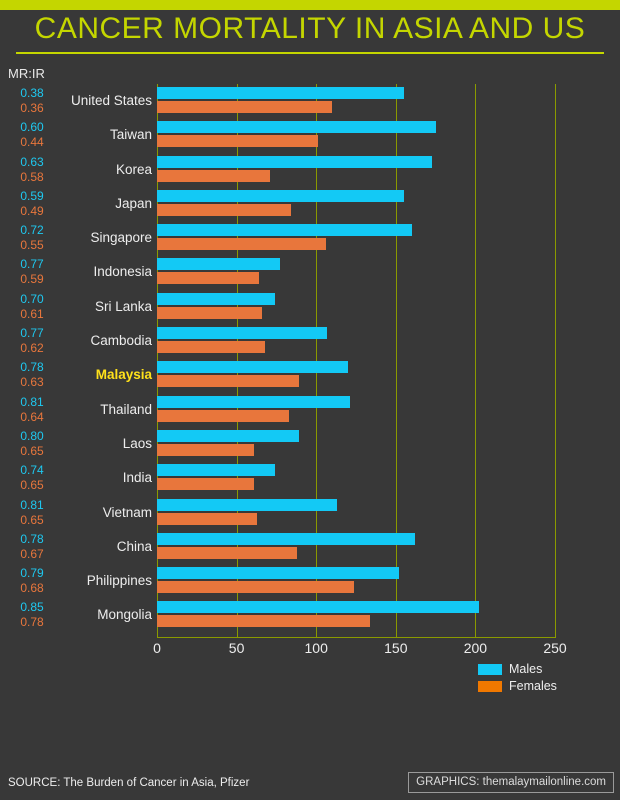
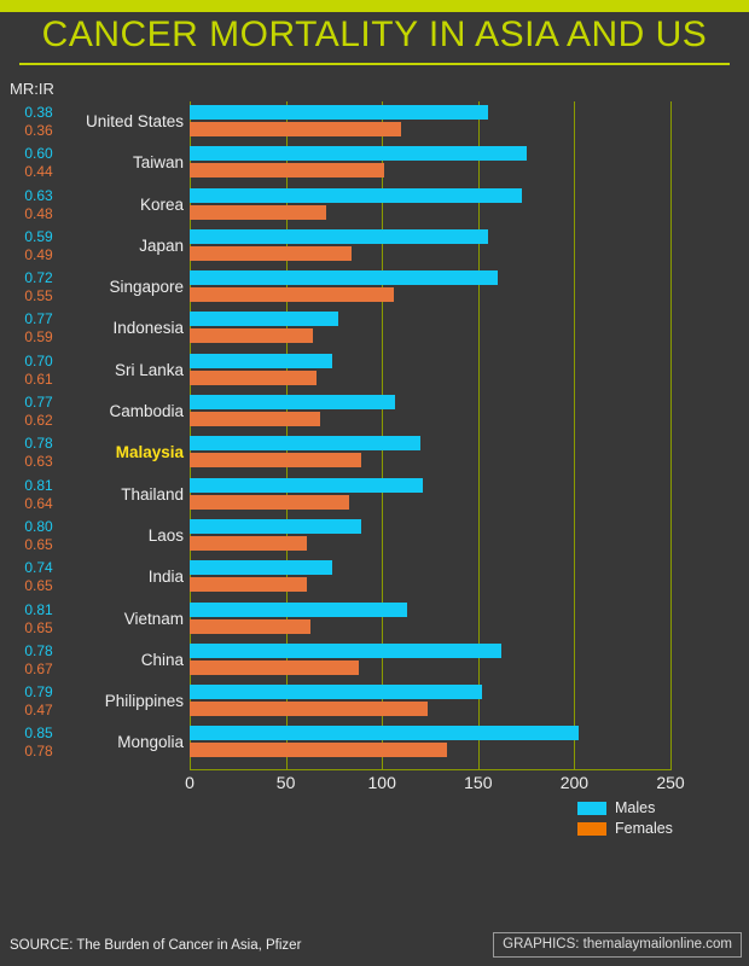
  CANCER MORTALITY IN ASIA AND US
  MR:IR
  0.38
  0.36
  United States
  0.60
  0.44
  Taiwan
  0.63
- 0.58
+ 0.48
  Korea
  0.59
  0.49
  Japan
  0.72
  0.55
  Singapore
  0.77
  0.59
  Indonesia
  0.70
  0.61
  Sri Lanka
  0.77
  0.62
  Cambodia
  0.78
  0.63
  Malaysia
  0.81
  0.64
  Thailand
  0.80
  0.65
  Laos
  0.74
  0.65
  India
  0.81
  0.65
  Vietnam
  0.78
  0.67
  China
  0.79
- 0.68
+ 0.47
  Philippines
  0.85
  0.78
  Mongolia
  0
  50
  100
  150
  200
  250
  Males
  Females
  SOURCE: The Burden of Cancer in Asia, Pfizer
  GRAPHICS: themalaymailonline.com
